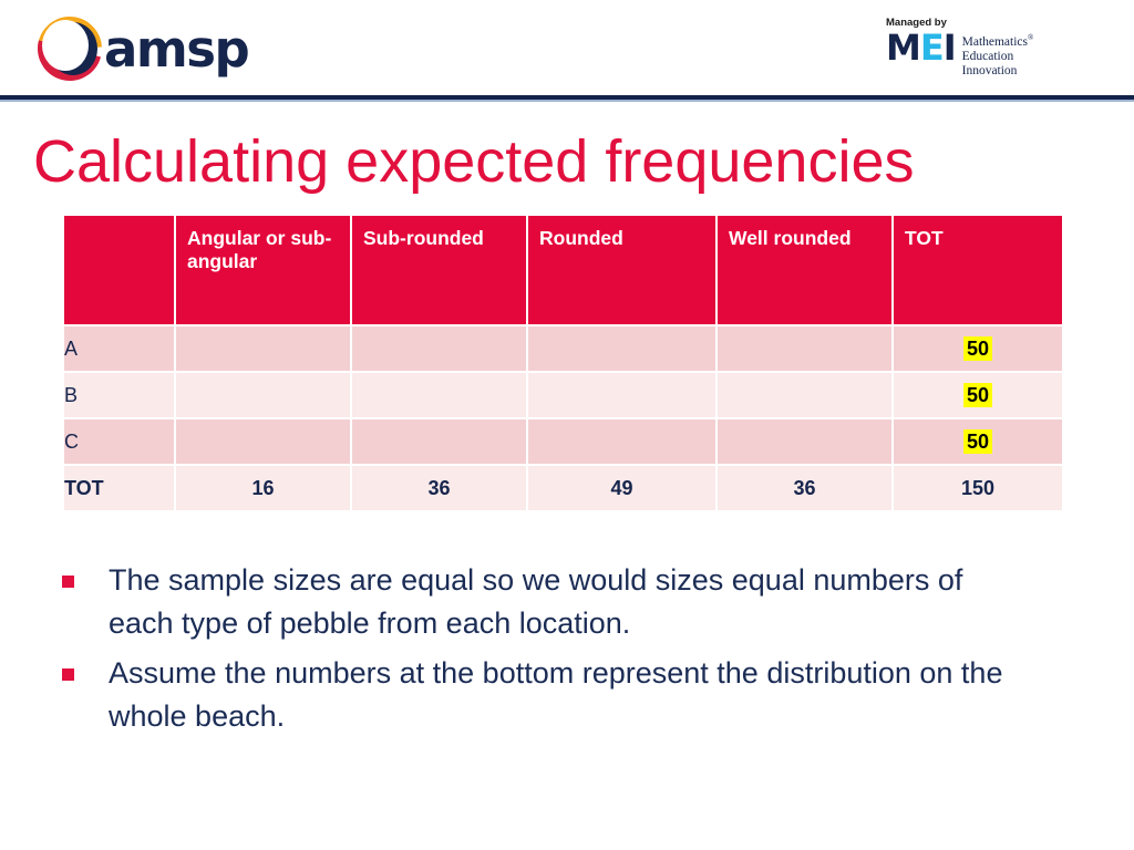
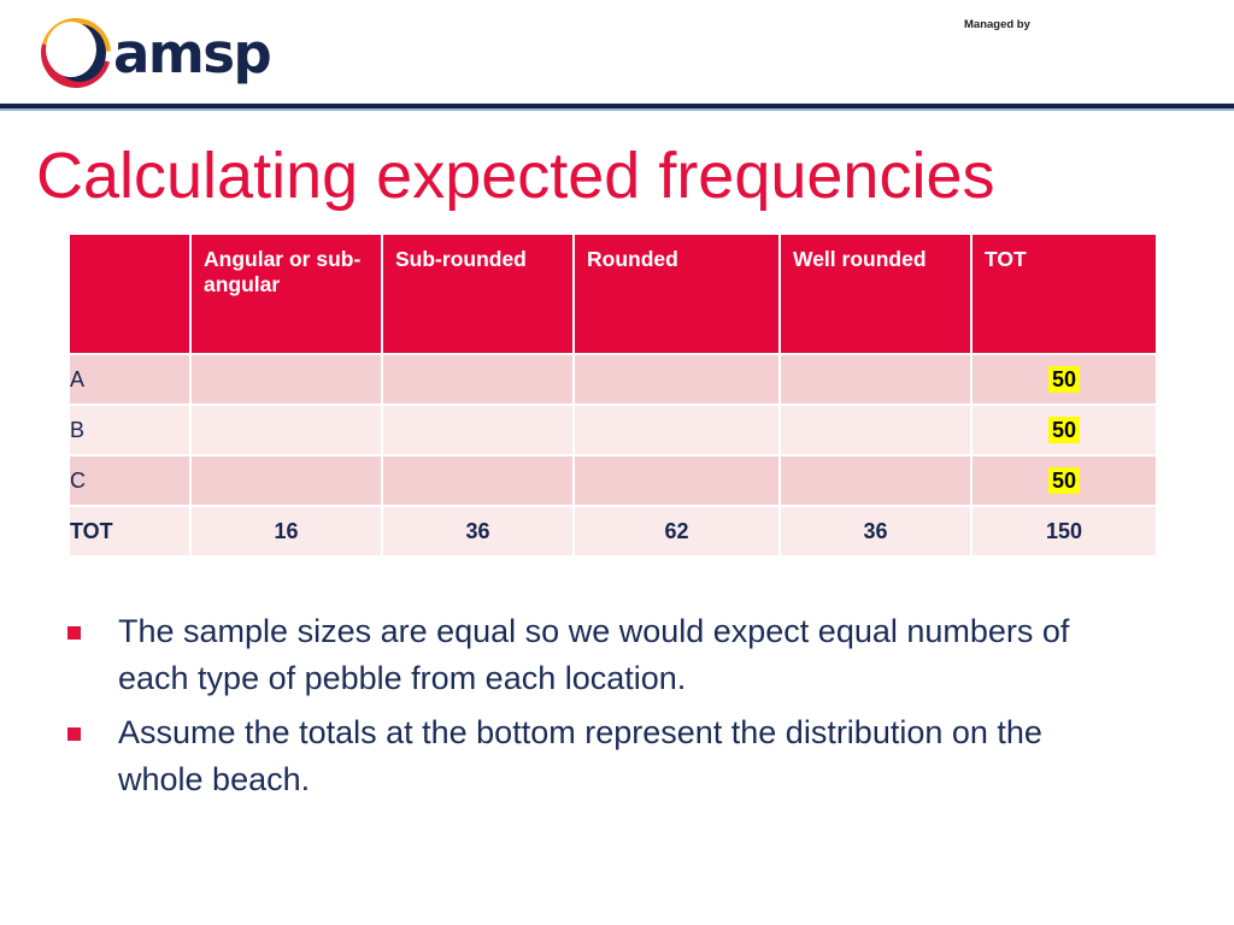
  amsp
  Managed by
- MEI
- Mathematics®
- Education
- Innovation
  Calculating expected frequencies
  	Angular or sub-angular	Sub-rounded	Rounded	Well rounded	TOT
  A					50
  B					50
  C					50
- TOT	16	36	49	36	150
+ TOT	16	36	62	36	150
- The sample sizes are equal so we would sizes equal numbers of each type of pebble from each location.
+ The sample sizes are equal so we would expect equal numbers of each type of pebble from each location.
- Assume the numbers at the bottom represent the distribution on the whole beach.
+ Assume the totals at the bottom represent the distribution on the whole beach.
